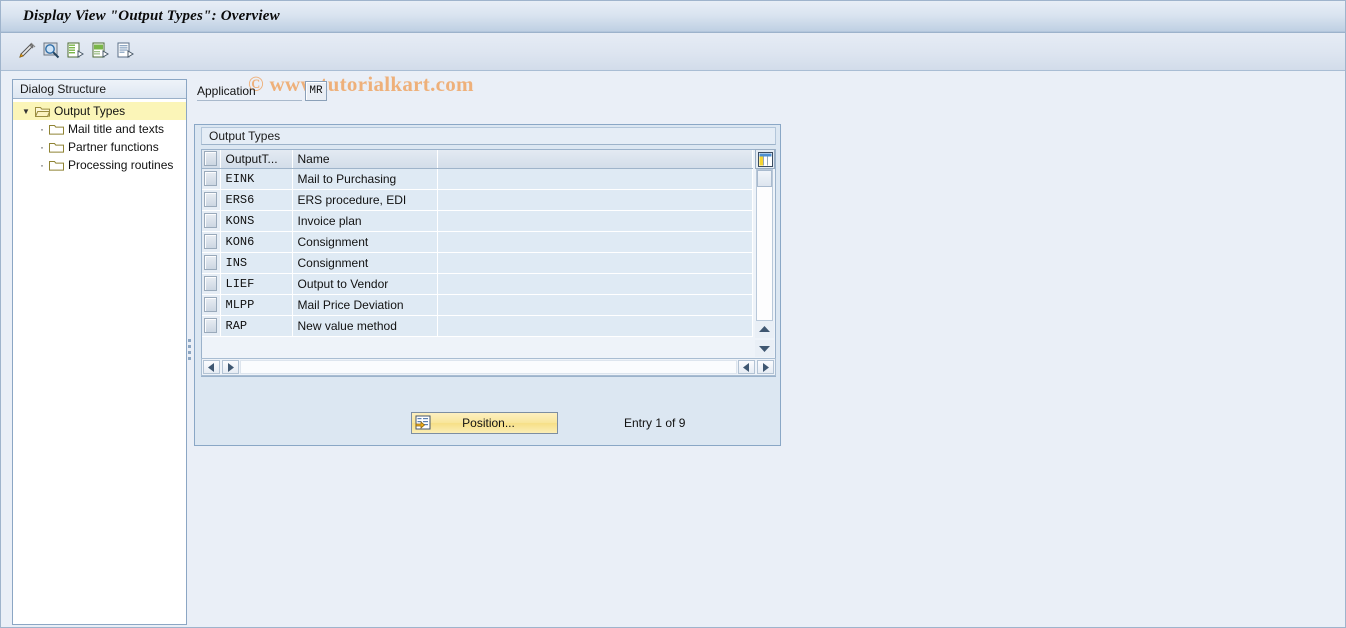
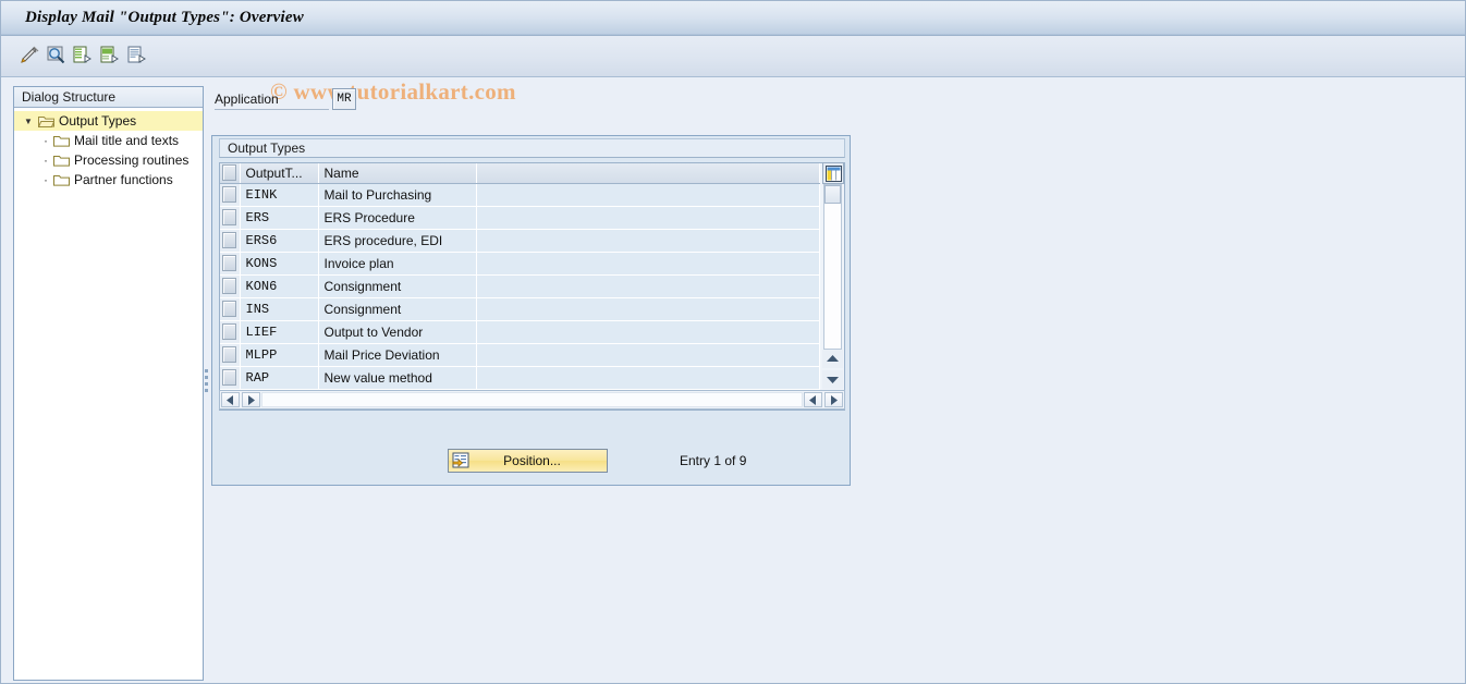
- Display View "Output Types": Overview
+ Display Mail "Output Types": Overview
  © wwutorialkart.com
  Dialog Structure
  ▼
  Output Types
  ·
  Mail title and texts
  ·
- Partner functions
+ Processing routines
  ·
- Processing routines
+ Partner functions
  Application
  MR
  Output Types
  	OutputT...	Name
  	EINK	Mail to Purchasing
+ 	ERS	ERS Procedure
  	ERS6	ERS procedure, EDI
  	KONS	Invoice plan
  	KON6	Consignment
  	INS	Consignment
  	LIEF	Output to Vendor
  	MLPP	Mail Price Deviation
  	RAP	New value method
  Position...
  Entry 1 of 9
